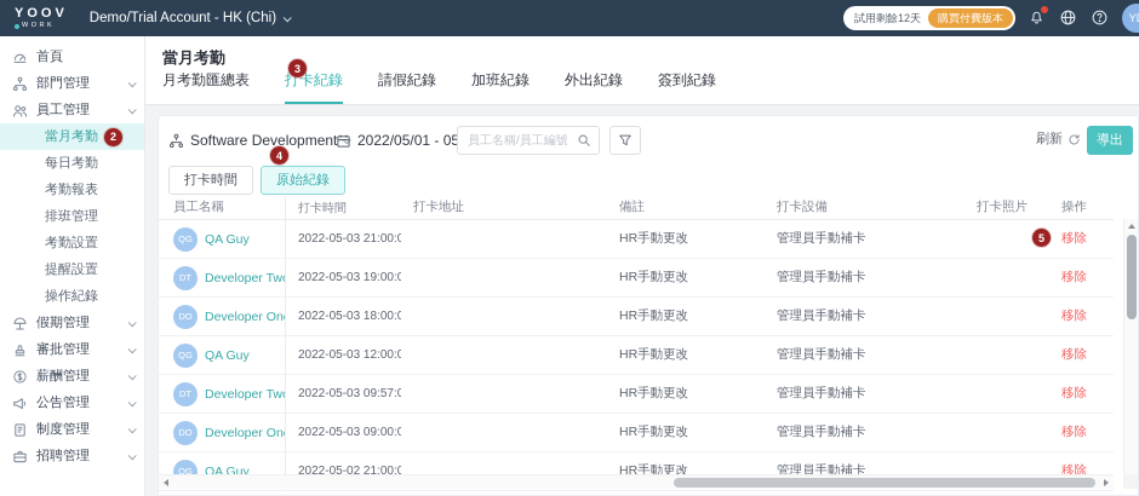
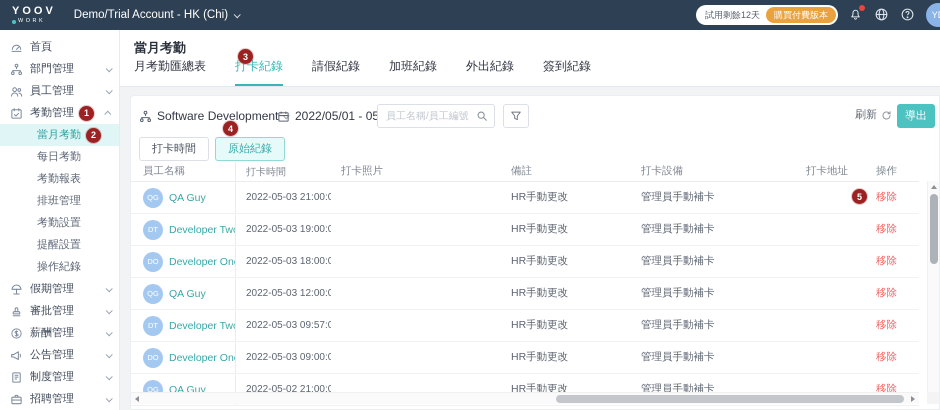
  YOOV
  Demo/Trial Account - HK (Chi)
  試用剩餘12天
  購買付費版本
  首頁
  部門管理
  員工管理
+ 考勤管理
+ 1
  當月考勤
  2
  每日考勤
  考勤報表
  排班管理
  考勤設置
  提醒設置
  操作紀錄
  假期管理
  審批管理
  薪酬管理
  公告管理
  制度管理
  招聘管理
  當月考勤
  月考勤匯總表
  打卡紀錄
  請假紀錄
  加班紀錄
  外出紀錄
  簽到紀錄
  Software Development
  2022/05/01 - 05
  員工名稱/員工編號
  刷新
  導出
  打卡時間
  原始紀錄
  員工名稱
  打卡時間
- 打卡地址
+ 打卡照片
  備註
  打卡設備
- 打卡照片
+ 打卡地址
  操作
  QG
  QA Guy
  2022-05-03 21:00:0
  HR手動更改
  管理員手動補卡
  移除
  DT
  Developer Tw
  2022-05-03 19:00:0
  HR手動更改
  管理員手動補卡
  移除
  DO
  Developer On
  2022-05-03 18:00:0
  HR手動更改
  管理員手動補卡
  移除
  QG
  QA Guy
  2022-05-03 12:00:0
  HR手動更改
  管理員手動補卡
  移除
  DT
  Developer Tw
  2022-05-03 09:57:0
  HR手動更改
  管理員手動補卡
  移除
  DO
  Developer On
  2022-05-03 09:00:0
  HR手動更改
  管理員手動補卡
  移除
  QG
  QA Guy
  2022-05-02 21:00:0
  HR手動更改
  管理員手動補卡
  移除
  3
  4
  5
